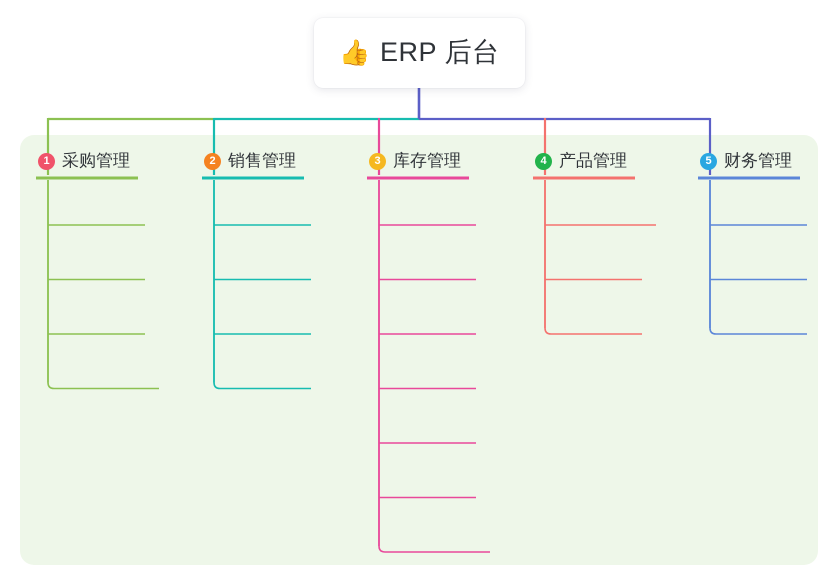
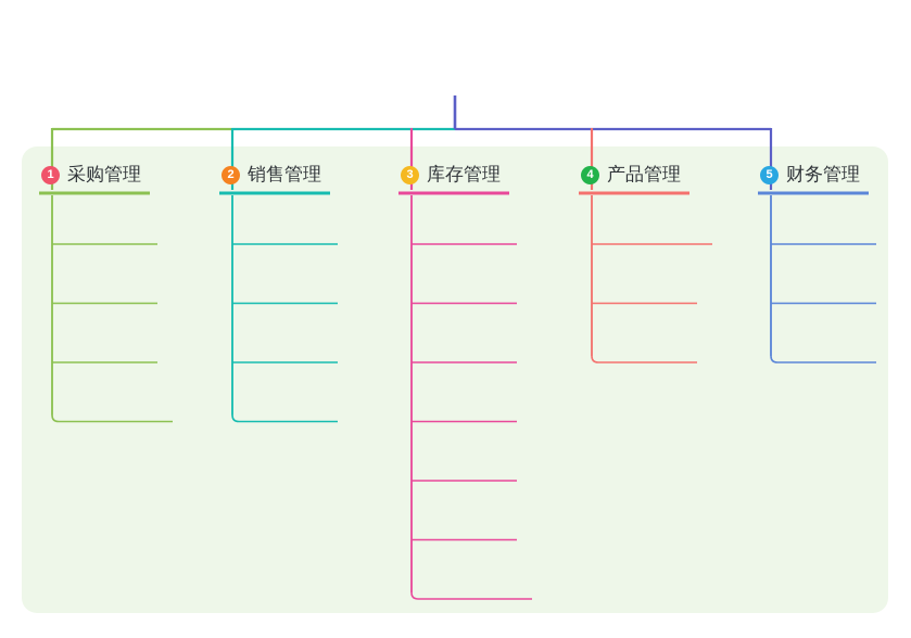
- 👍 ERP 后台
  1
  采购管理
  2
  销售管理
  3
  库存管理
  4
  产品管理
  5
  财务管理
